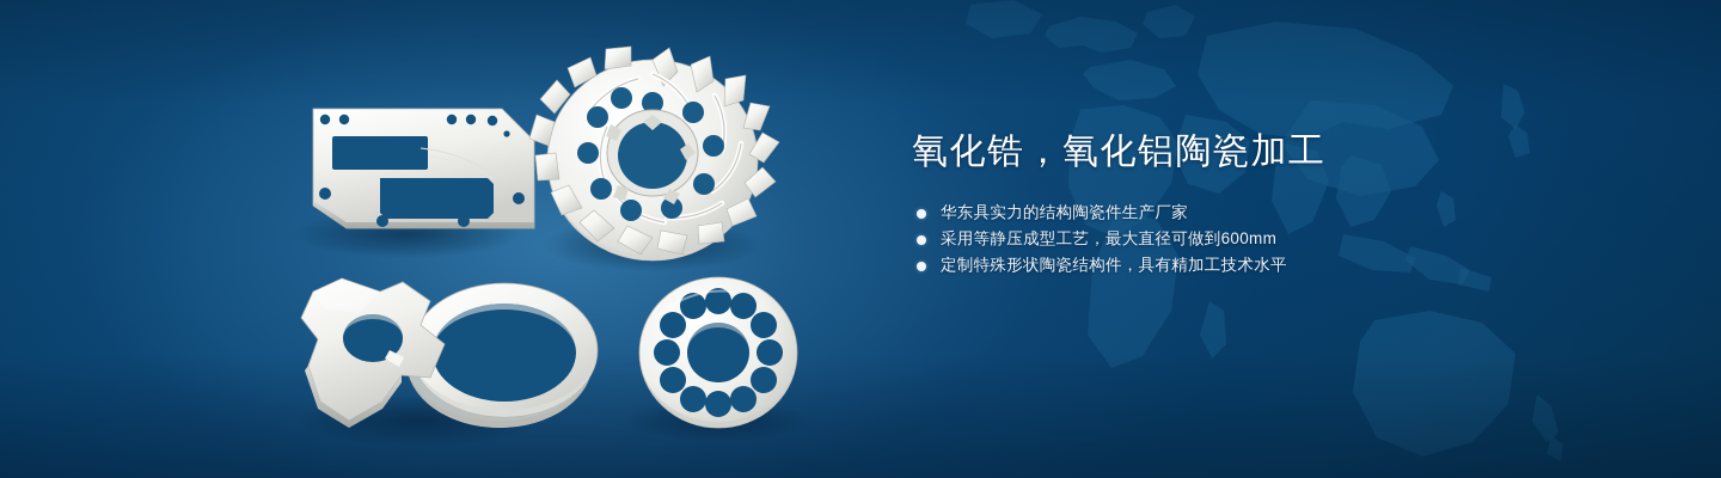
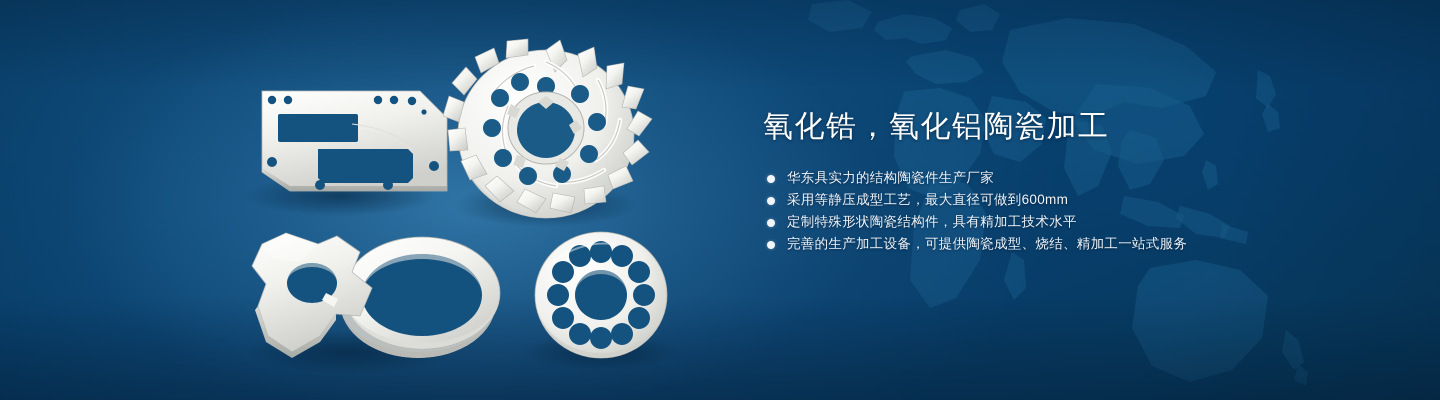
  氧化锆，氧化铝陶瓷加工
  华东具实力的结构陶瓷件生产厂家
  采用等静压成型工艺，最大直径可做到600mm
  定制特殊形状陶瓷结构件，具有精加工技术水平
+ 完善的生产加工设备，可提供陶瓷成型、烧结、精加工一站式服务
